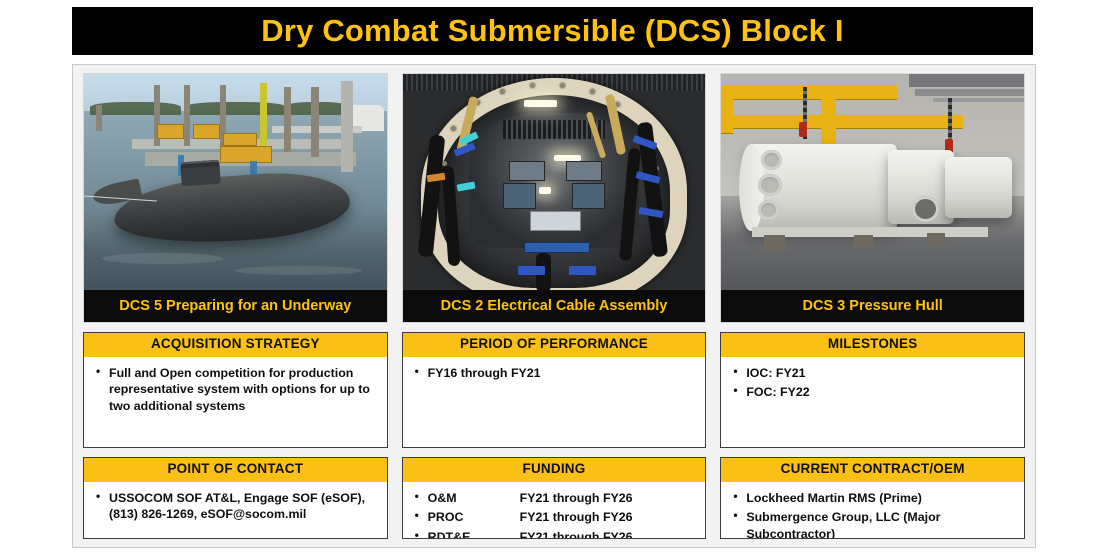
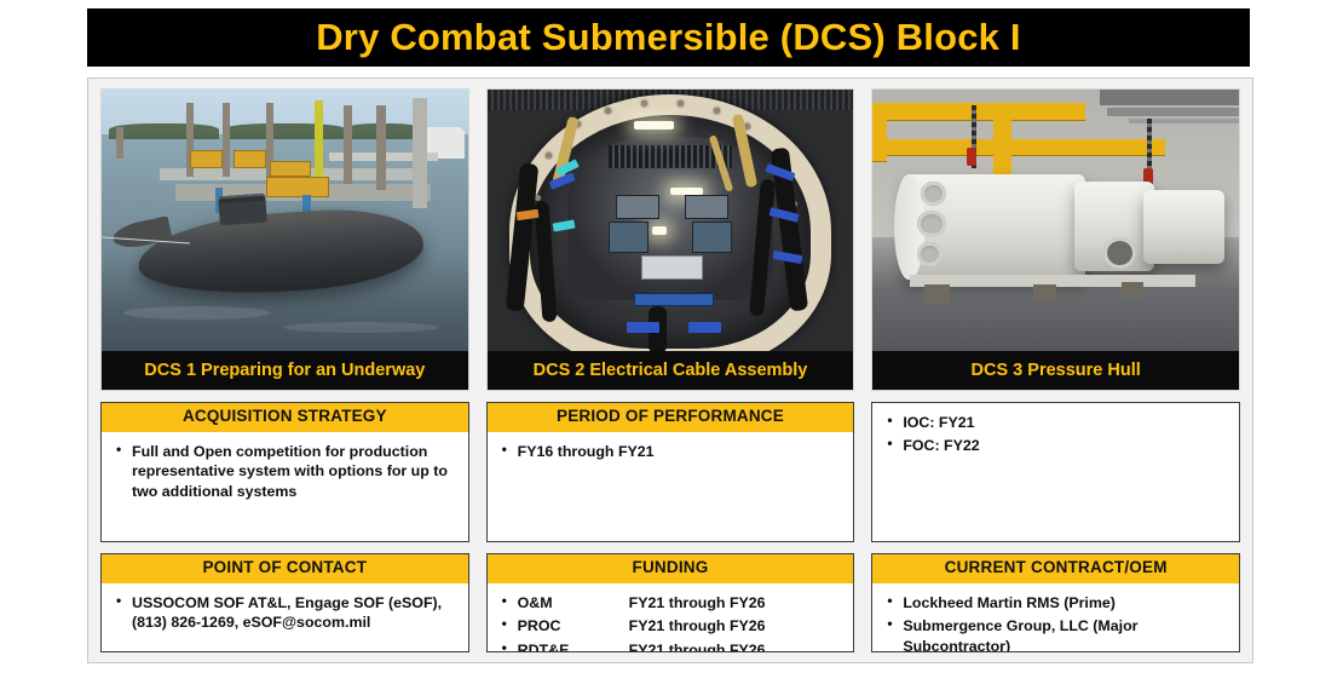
  Dry Combat Submersible (DCS) Block I
- DCS 5 Preparing for an Underway
+ DCS 1 Preparing for an Underway
  DCS 2 Electrical Cable Assembly
  DCS 3 Pressure Hull
  ACQUISITION STRATEGY
  Full and Open competition for production representative system with options for up to two additional systems
  PERIOD OF PERFORMANCE
  FY16 through FY21
- MILESTONES
  IOC: FY21
  FOC: FY22
  POINT OF CONTACT
  USSOCOM SOF AT&L, Engage SOF (eSOF), (813) 826-1269, eSOF@socom.mil
  FUNDING
  O&M
  FY21 through FY26
  PROC
  FY21 through FY26
  RDT&E
  FY21 through FY26
  CURRENT CONTRACT/OEM
  Lockheed Martin RMS (Prime)
  Submergence Group, LLC (Major Subcontractor)
